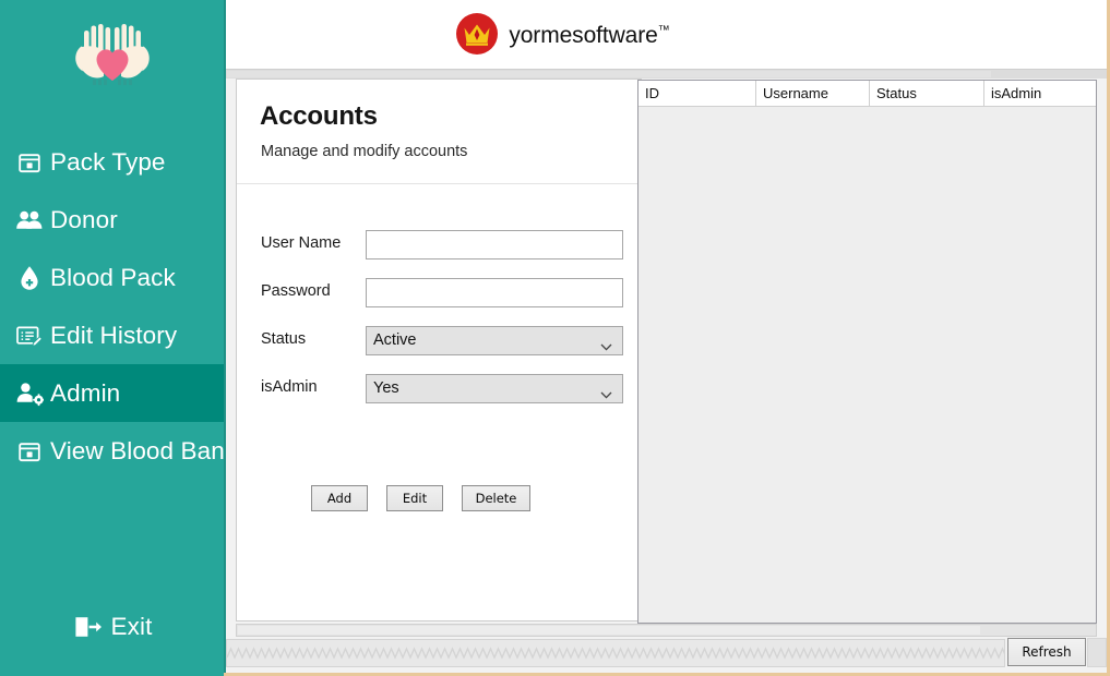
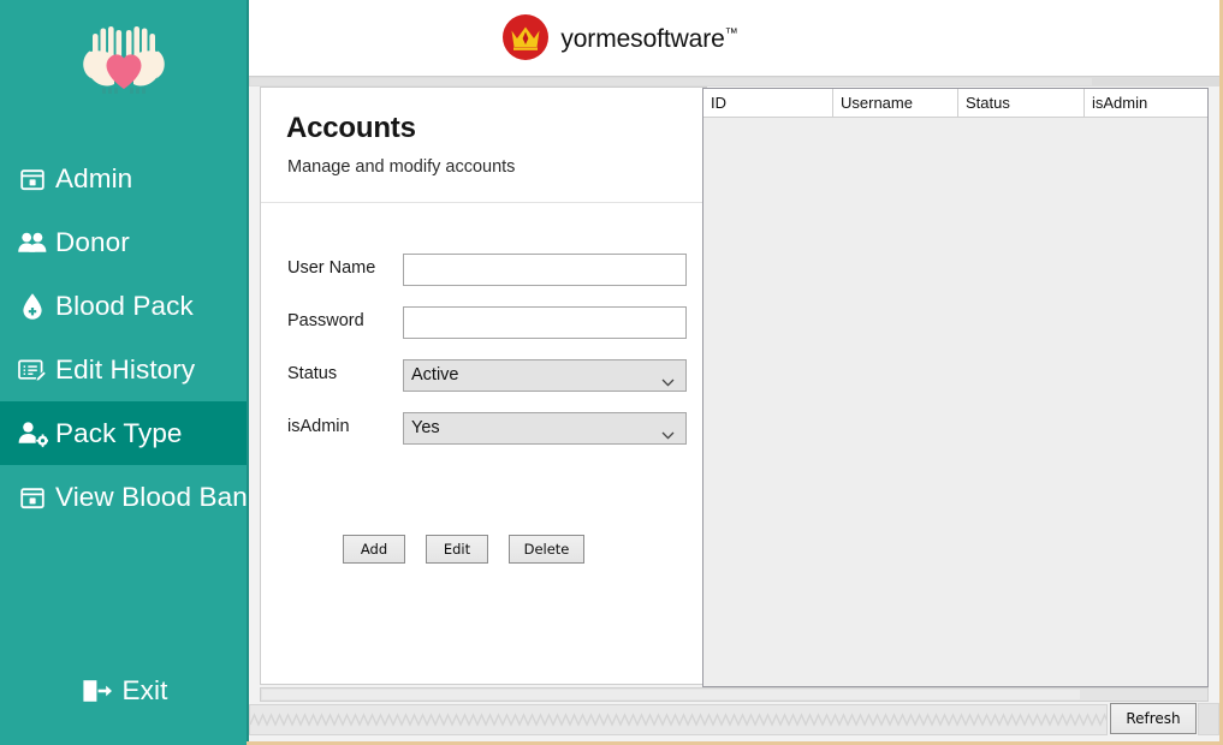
- Pack Type
+ Admin
  Donor
  Blood Pack
  Edit History
- Admin
+ Pack Type
  View Blood Ban
  Exit
  yormesoftware™
  Accounts
  Manage and modify accounts
  User Name
  Password
  Status
  Active
  isAdmin
  Yes
  Add
  Edit
  Delete
  ID
  Username
  Status
  isAdmin
  Refresh
